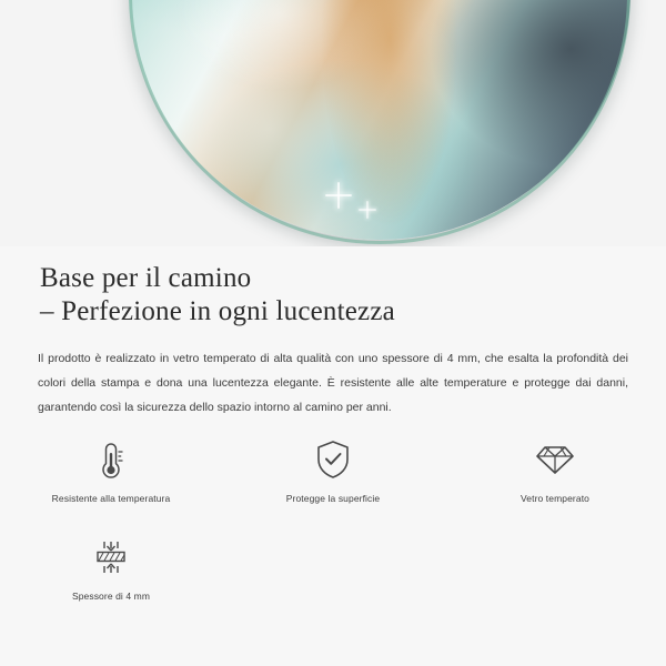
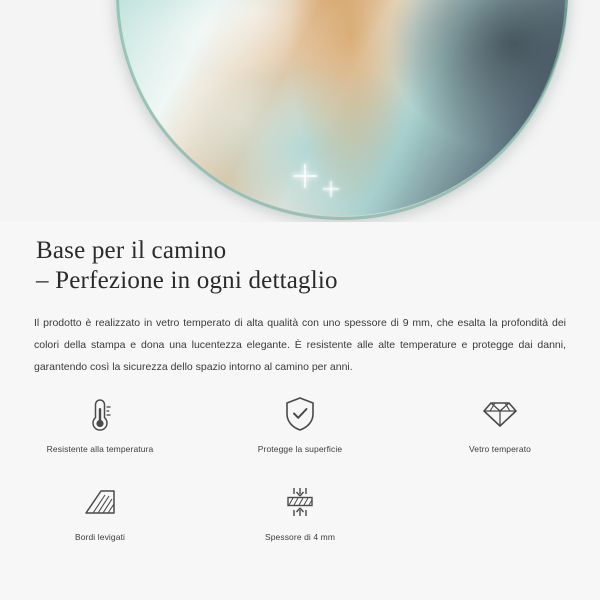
  Base per il camino
- – Perfezione in ogni lucentezza
+ – Perfezione in ogni dettaglio
- Il prodotto è realizzato in vetro temperato di alta qualità con uno spessore di 4 mm, che esalta la profondità dei colori della stampa e dona una lucentezza elegante. È resistente alle alte temperature e protegge dai danni, garantendo così la sicurezza dello spazio intorno al camino per anni.
+ Il prodotto è realizzato in vetro temperato di alta qualità con uno spessore di 9 mm, che esalta la profondità dei colori della stampa e dona una lucentezza elegante. È resistente alle alte temperature e protegge dai danni, garantendo così la sicurezza dello spazio intorno al camino per anni.
  Resistente alla temperatura
  Protegge la superficie
  Vetro temperato
+ Bordi levigati
  Spessore di 4 mm
